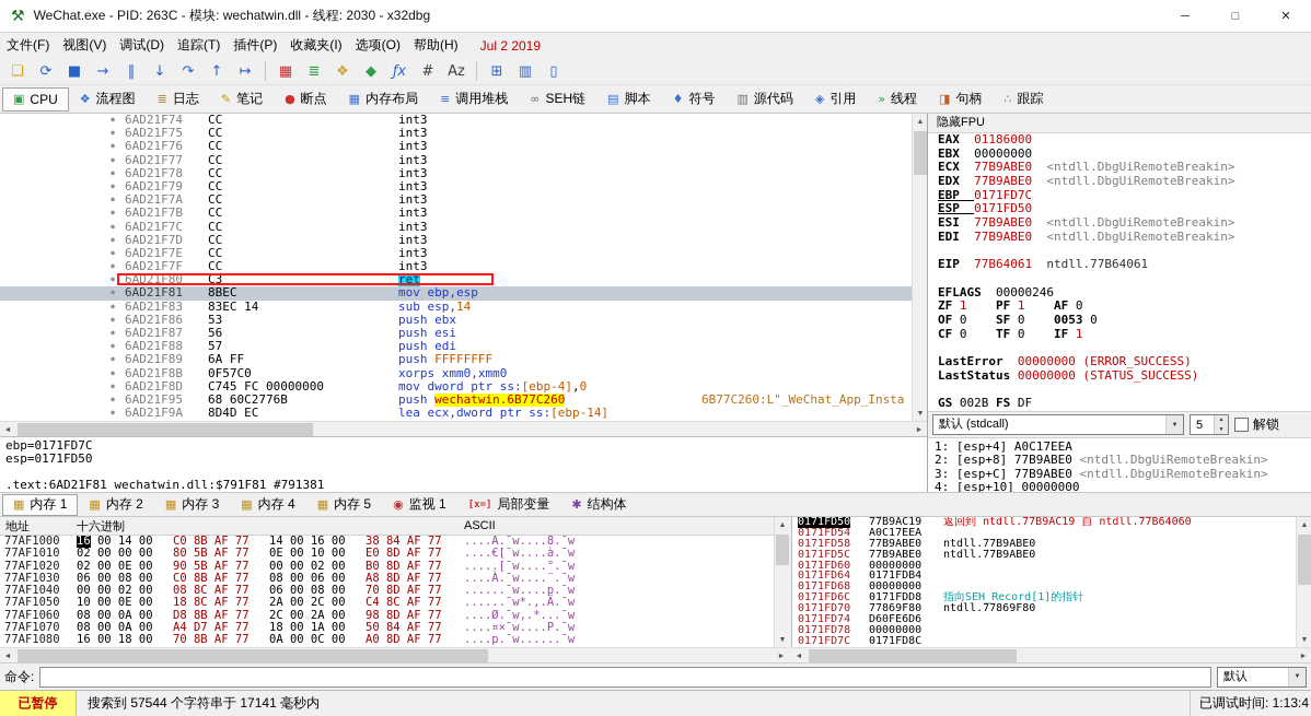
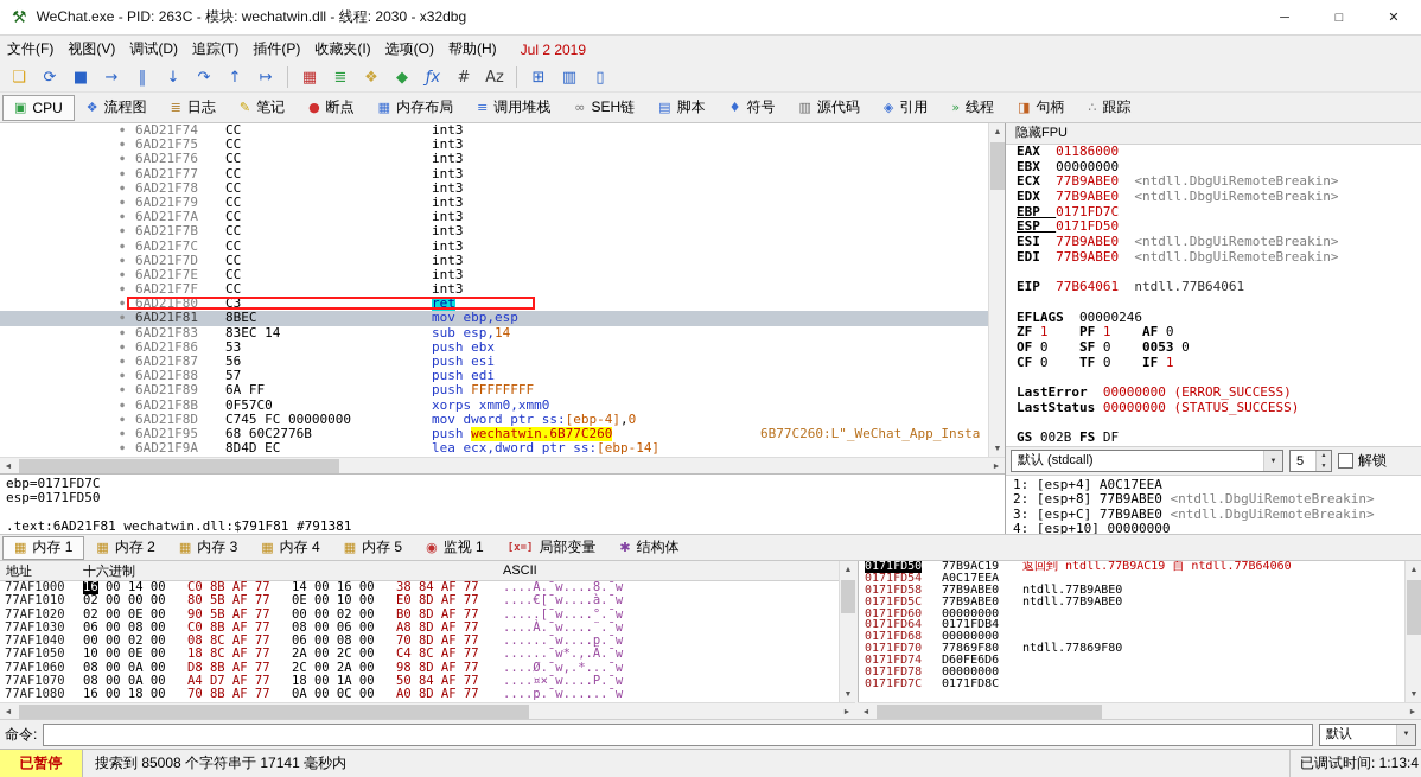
  ⚒
  WeChat.exe - PID: 263C - 模块: wechatwin.dll - 线程: 2030 - x32dbg
  ─
  □
  ✕
  文件(F)
  视图(V)
  调试(D)
  追踪(T)
  插件(P)
  收藏夹(I)
  选项(O)
  帮助(H)
  Jul 2 2019
  ❏
  ⟳
  ■
  →
  ‖
  ↓
  ↷
  ↑
  ↦
  ▦
  ≣
  ❖
  ◆
  ƒx
  #
  Az
  ⊞
  ▥
  ▯
  ▣
  CPU
  ❖
  流程图
  ≣
  日志
  ✎
  笔记
  ●
  断点
  ▦
  内存布局
  ≡
  调用堆栈
  ∞
  SEH链
  ▤
  脚本
  ♦
  符号
  ▥
  源代码
  ◈
  引用
  »
  线程
  ◨
  句柄
  ∴
  跟踪
  6AD21F74
  CC
  int3
  6AD21F75
  CC
  int3
  6AD21F76
  CC
  int3
  6AD21F77
  CC
  int3
  6AD21F78
  CC
  int3
  6AD21F79
  CC
  int3
  6AD21F7A
  CC
  int3
  6AD21F7B
  CC
  int3
  6AD21F7C
  CC
  int3
  6AD21F7D
  CC
  int3
  6AD21F7E
  CC
  int3
  6AD21F7F
  CC
  int3
  6AD21F80
  C3
  ret
  6AD21F81
  8BEC
  mov ebp,esp
  6AD21F83
  83EC 14
  sub esp,14
  6AD21F86
  53
  push ebx
  6AD21F87
  56
  push esi
  6AD21F88
  57
  push edi
  6AD21F89
  6A FF
  push FFFFFFFF
  6AD21F8B
  0F57C0
  xorps xmm0,xmm0
  6AD21F8D
  C745 FC 00000000
  mov dword ptr ss:[ebp-4],0
  6AD21F95
  68 60C2776B
  push wechatwin.6B77C260
  6B77C260:L"_WeChat_App_Insta
  6AD21F9A
  8D4D EC
  lea ecx,dword ptr ss:[ebp-14]
  ebp=0171FD7C
  esp=0171FD50
  .text:6AD21F81 wechatwin.dll:$791F81 #791381
  隐藏FPU
  EAX 01186000
  EBX 00000000
  ECX 77B9ABE0 <ntdll.DbgUiRemoteBreakin>
  EDX 77B9ABE0 <ntdll.DbgUiRemoteBreakin>
  EBP 0171FD7C
  ESP 0171FD50
  ESI 77B9ABE0 <ntdll.DbgUiRemoteBreakin>
  EDI 77B9ABE0 <ntdll.DbgUiRemoteBreakin>
  EIP 77B64061 ntdll.77B64061
  EFLAGS 00000246
  ZF 1 PF 1 AF 0
  OF 0 SF 0 0053 0
  CF 0 TF 0 IF 1
  LastError 00000000 (ERROR_SUCCESS)
  LastStatus 00000000 (STATUS_SUCCESS)
  GS 002B FS DF
  默认 (stdcall)
  5
  解锁
  1: [esp+4] A0C17EEA
  2: [esp+8] 77B9ABE0 <ntdll.DbgUiRemoteBreakin>
  3: [esp+C] 77B9ABE0 <ntdll.DbgUiRemoteBreakin>
  4: [esp+10] 00000000
  ▦
  内存 1
  ▦
  内存 2
  ▦
  内存 3
  ▦
  内存 4
  ▦
  内存 5
  ◉
  监视 1
  [x=]
  局部变量
  ✱
  结构体
  地址
  十六进制
  ASCII
  77AF1000
  16 00 14 00
  C0 8B AF 77
  14 00 16 00
  38 84 AF 77
  ....À.¯w....8.¯w
  77AF1010
  02 00 00 00
  80 5B AF 77
  0E 00 10 00
  E0 8D AF 77
  ....€[¯w....à.¯w
  77AF1020
  02 00 0E 00
  90 5B AF 77
  00 00 02 00
  B0 8D AF 77
  .....[¯w....°.¯w
  77AF1030
  06 00 08 00
  C0 8B AF 77
  08 00 06 00
  A8 8D AF 77
  ....À.¯w....¨.¯w
  77AF1040
  00 00 02 00
  08 8C AF 77
  06 00 08 00
  70 8D AF 77
  ......¯w....p.¯w
  77AF1050
  10 00 0E 00
  18 8C AF 77
  2A 00 2C 00
  C4 8C AF 77
  ......¯w*.,.Ä.¯w
  77AF1060
  08 00 0A 00
  D8 8B AF 77
  2C 00 2A 00
  98 8D AF 77
  ....Ø.¯w,.*...¯w
  77AF1070
  08 00 0A 00
  A4 D7 AF 77
  18 00 1A 00
  50 84 AF 77
  ....¤×¯w....P.¯w
  77AF1080
  16 00 18 00
  70 8B AF 77
  0A 00 0C 00
  A0 8D AF 77
  ....p.¯w......¯w
  0171FD50
  77B9AC19
  返回到 ntdll.77B9AC19 自 ntdll.77B64060
  0171FD54
  A0C17EEA
  0171FD58
  77B9ABE0
  ntdll.77B9ABE0
  0171FD5C
  77B9ABE0
  ntdll.77B9ABE0
  0171FD60
  00000000
  0171FD64
  0171FDB4
  0171FD68
  00000000
- 0171FD6C
- 0171FDD8
- 指向SEH_Record[1]的指针
  0171FD70
  77869F80
  ntdll.77869F80
  0171FD74
  D60FE6D6
  0171FD78
  00000000
  0171FD7C
  0171FD8C
  命令:
  默认
  已暂停
- 搜索到 57544 个字符串于 17141 毫秒内
+ 搜索到 85008 个字符串于 17141 毫秒内
  已调试时间: 1:13:4
